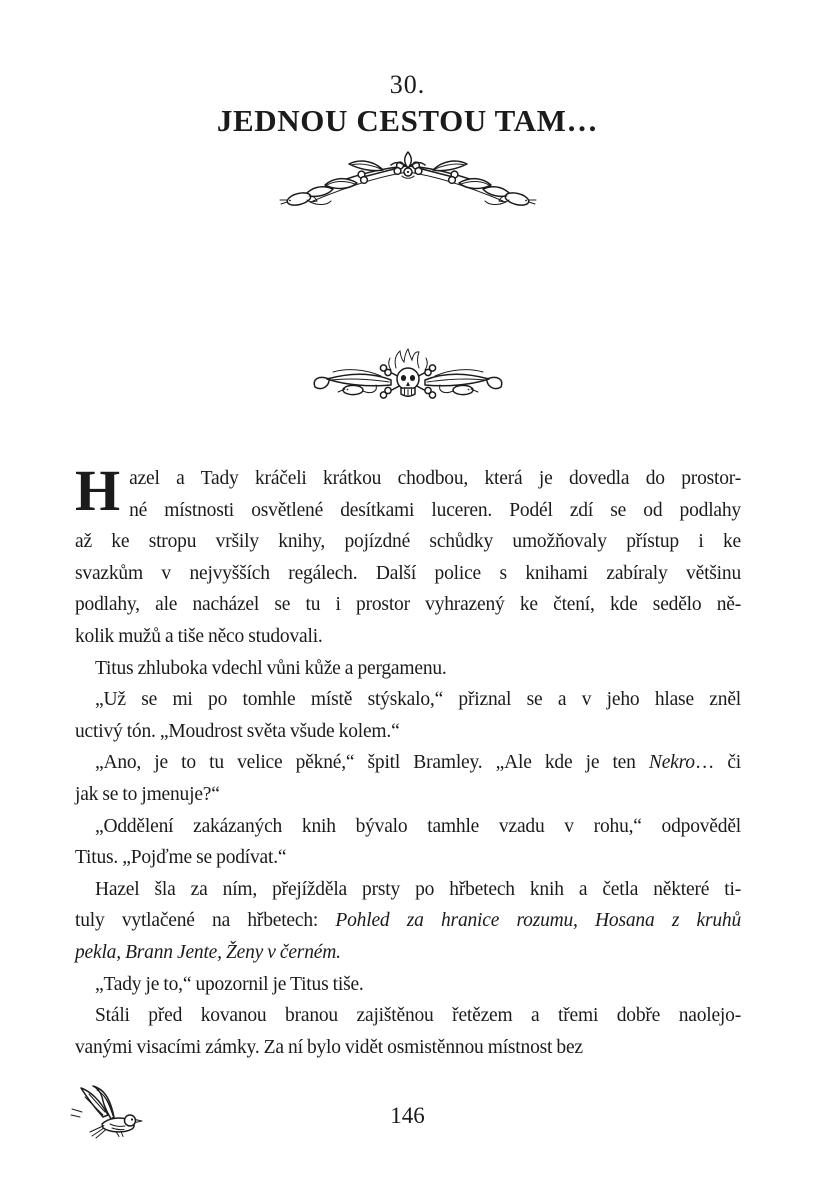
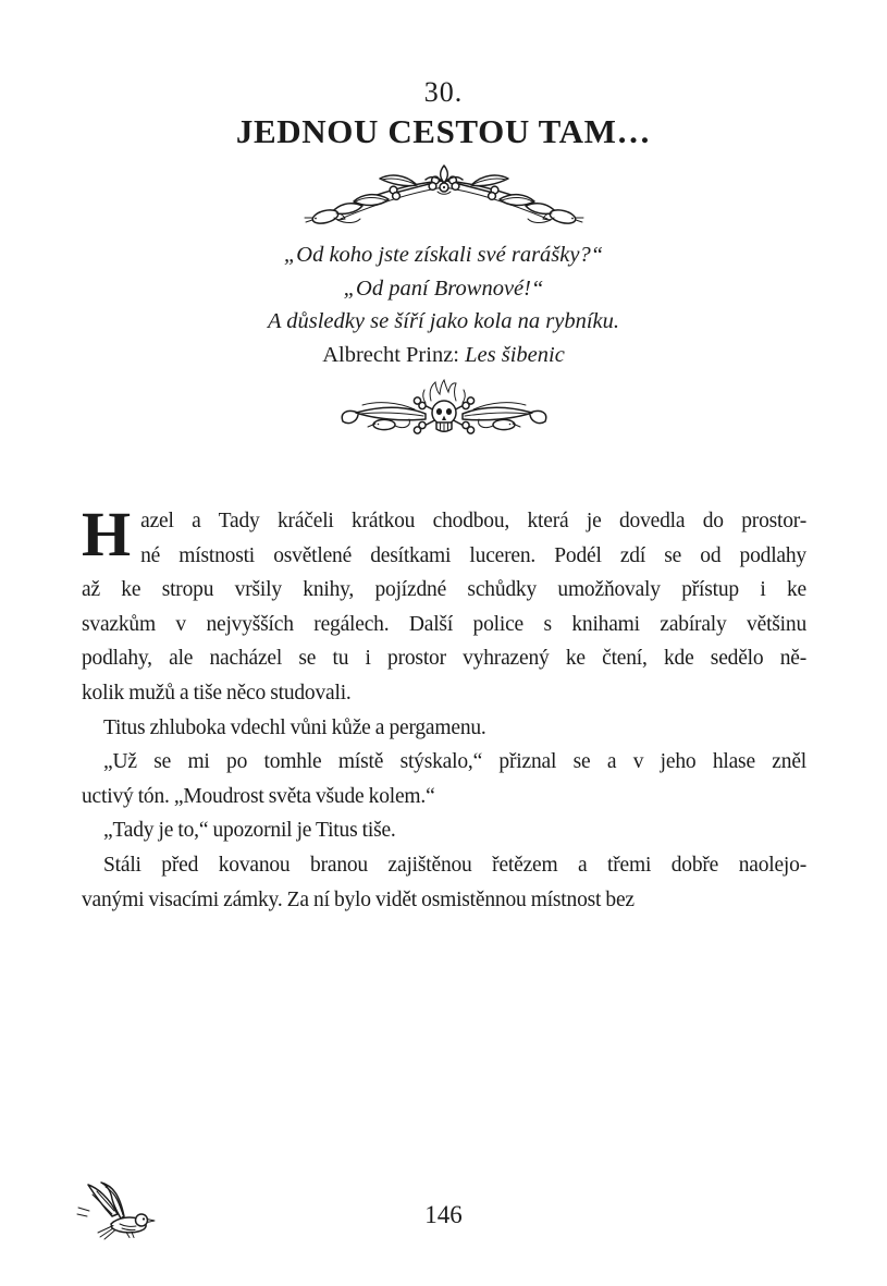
  30.
  JEDNOU CESTOU TAM…
+ „Od koho jste získali své rarášky?“
+ „Od paní Brownové!“
+ A důsledky se šíří jako kola na rybníku.
+ Albrecht Prinz: Les šibenic
  H
  azel a Tady kráčeli krátkou chodbou, která je dovedla do prostor-
  né místnosti osvětlené desítkami luceren. Podél zdí se od podlahy
  až ke stropu vršily knihy, pojízdné schůdky umožňovaly přístup i ke
  svazkům v nejvyšších regálech. Další police s knihami zabíraly většinu
  podlahy, ale nacházel se tu i prostor vyhrazený ke čtení, kde sedělo ně-
  kolik mužů a tiše něco studovali.
  Titus zhluboka vdechl vůni kůže a pergamenu.
  „Už se mi po tomhle místě stýskalo,“ přiznal se a v jeho hlase zněl
  uctivý tón. „Moudrost světa všude kolem.“
- „Ano, je to tu velice pěkné,“ špitl Bramley. „Ale kde je ten Nekro… či
- jak se to jmenuje?“
- „Oddělení zakázaných knih bývalo tamhle vzadu v rohu,“ odpověděl
- Titus. „Pojďme se podívat.“
- Hazel šla za ním, přejížděla prsty po hřbetech knih a četla některé ti-
- tuly vytlačené na hřbetech: Pohled za hranice rozumu, Hosana z kruhů
- pekla, Brann Jente, Ženy v černém.
  „Tady je to,“ upozornil je Titus tiše.
  Stáli před kovanou branou zajištěnou řetězem a třemi dobře naolejo-
  vanými visacími zámky. Za ní bylo vidět osmistěnnou místnost bez
  146
